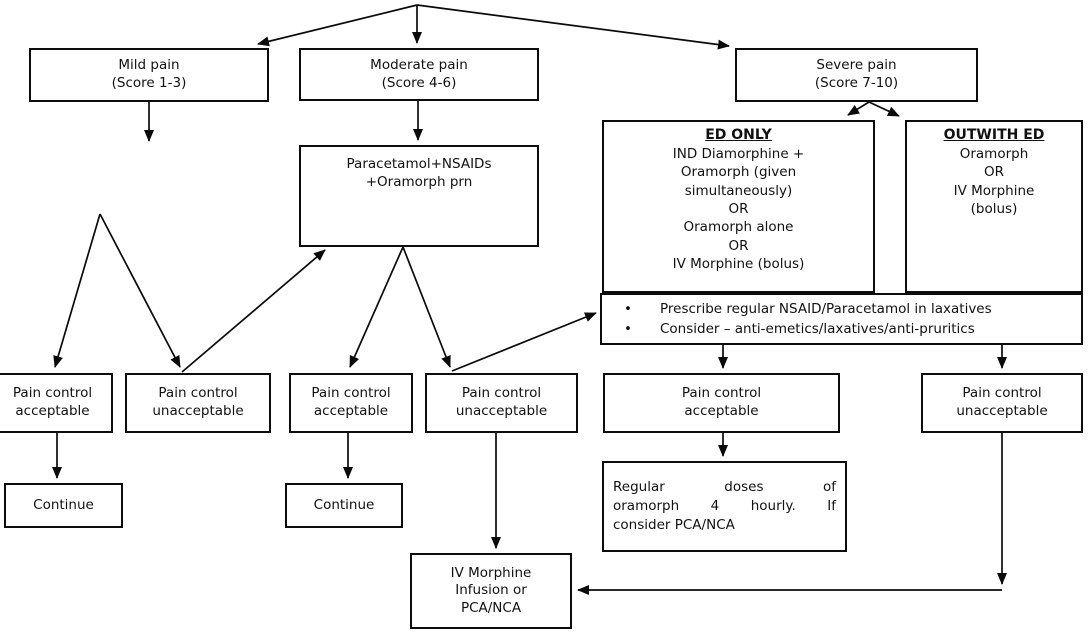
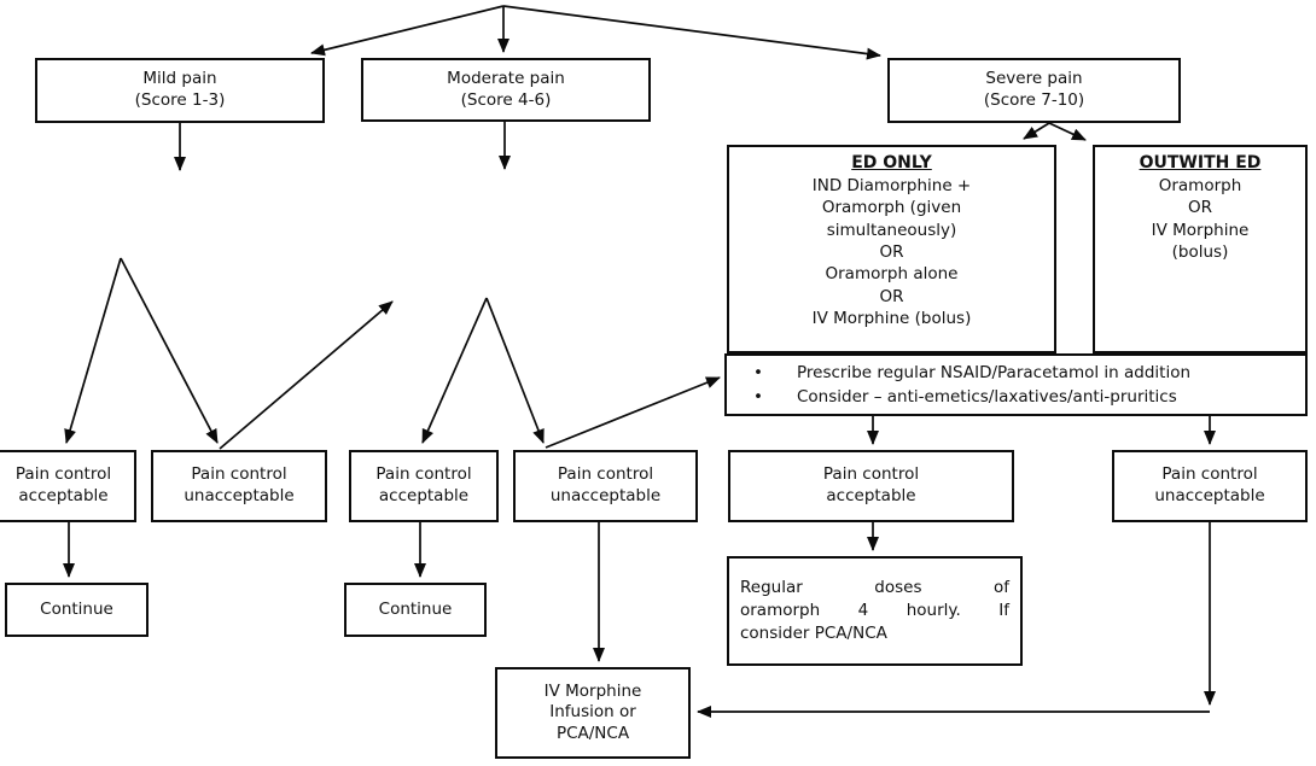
  Mild pain
  (Score 1-3)
  Moderate pain
  (Score 4-6)
  Severe pain
  (Score 7-10)
- Paracetamol+NSAIDs
- +Oramorph prn
  ED ONLY
  IND Diamorphine +
  Oramorph (given
  simultaneously)
  OR
  Oramorph alone
  OR
  IV Morphine (bolus)
  OUTWITH ED
  Oramorph
  OR
  IV Morphine
  (bolus)
- Prescribe regular NSAID/Paracetamol in laxatives
+ Prescribe regular NSAID/Paracetamol in addition
  Consider – anti-emetics/laxatives/anti-pruritics
  Pain control
  acceptable
  Pain control
  unacceptable
  Pain control
  acceptable
  Pain control
  unacceptable
  Pain control
  acceptable
  Pain control
  unacceptable
  Continue
  Continue
  Regular doses of
  oramorph 4 hourly. If
  consider PCA/NCA
  IV Morphine
  Infusion or
  PCA/NCA
